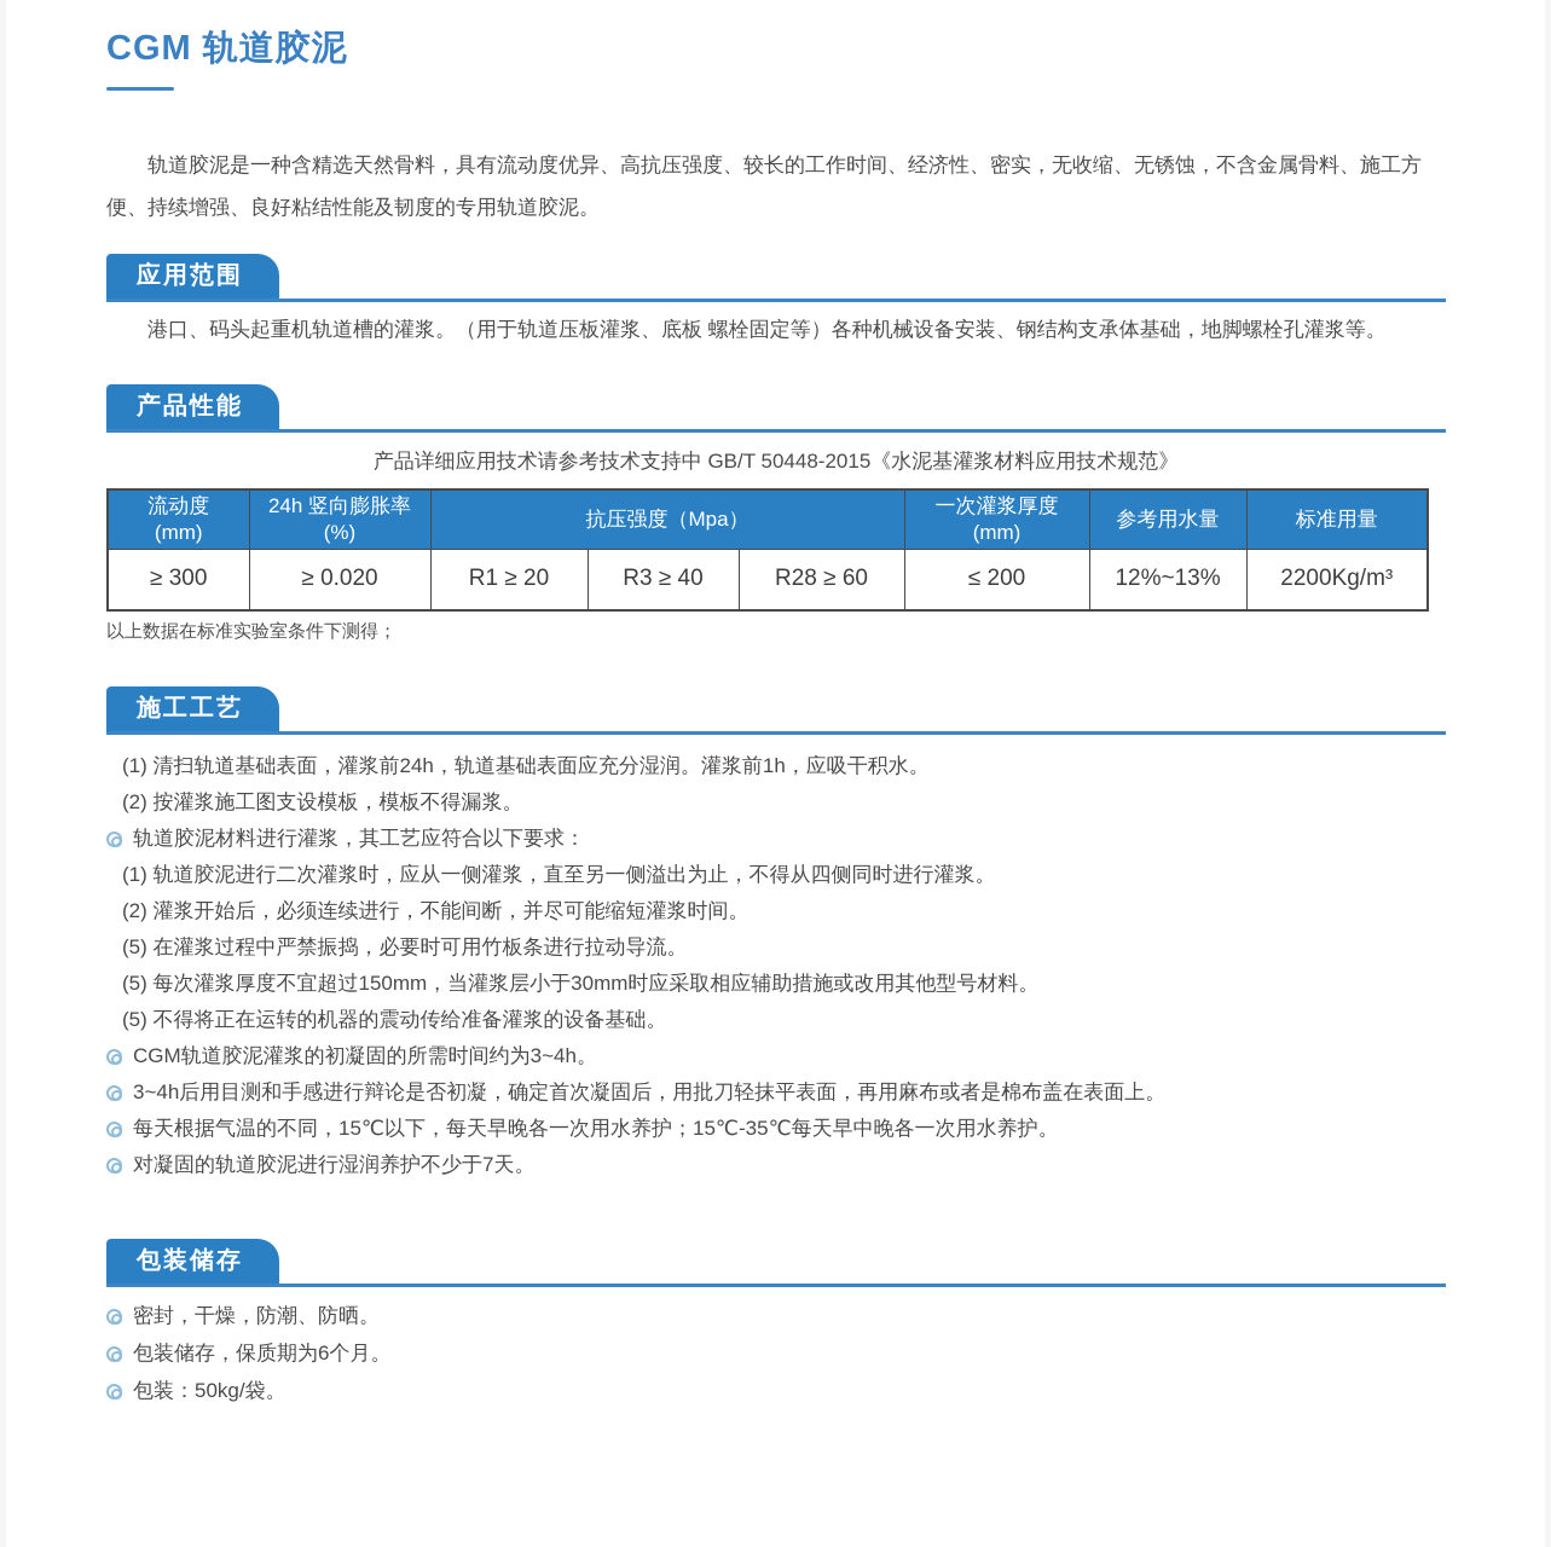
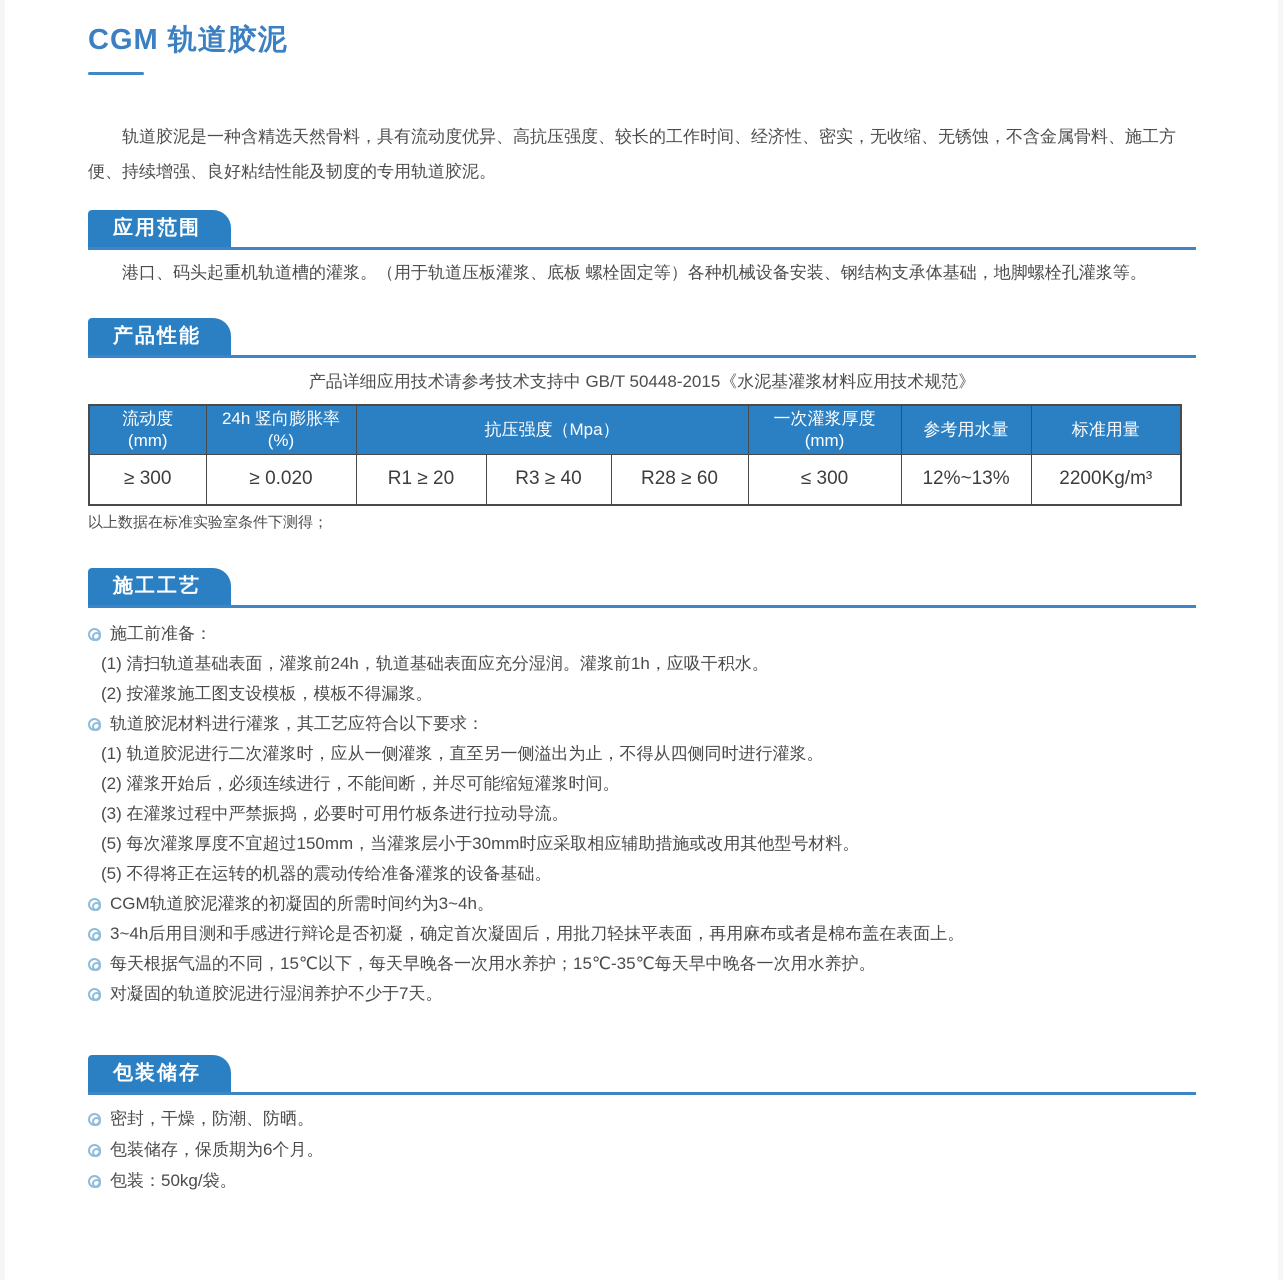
  CGM 轨道胶泥
  轨道胶泥是一种含精选天然骨料，具有流动度优异、高抗压强度、较长的工作时间、经济性、密实，无收缩、无锈蚀，不含金属骨料、施工方便、持续增强、良好粘结性能及韧度的专用轨道胶泥。
  应用范围
  港口、码头起重机轨道槽的灌浆。（用于轨道压板灌浆、底板 螺栓固定等）各种机械设备安装、钢结构支承体基础，地脚螺栓孔灌浆等。
  产品性能
  产品详细应用技术请参考技术支持中 GB/T 50448-2015《水泥基灌浆材料应用技术规范》
  流动度 (mm)	24h 竖向膨胀率 (%)	抗压强度（Mpa）	一次灌浆厚度 (mm)	参考用水量	标准用量
- ≥ 300	≥ 0.020	R1 ≥ 20	R3 ≥ 40	R28 ≥ 60	≤ 200	12%~13%	2200Kg/m³
+ ≥ 300	≥ 0.020	R1 ≥ 20	R3 ≥ 40	R28 ≥ 60	≤ 300	12%~13%	2200Kg/m³
  以上数据在标准实验室条件下测得；
  施工工艺
+ 施工前准备：
  (1) 清扫轨道基础表面，灌浆前24h，轨道基础表面应充分湿润。灌浆前1h，应吸干积水。
  (2) 按灌浆施工图支设模板，模板不得漏浆。
  轨道胶泥材料进行灌浆，其工艺应符合以下要求：
  (1) 轨道胶泥进行二次灌浆时，应从一侧灌浆，直至另一侧溢出为止，不得从四侧同时进行灌浆。
  (2) 灌浆开始后，必须连续进行，不能间断，并尽可能缩短灌浆时间。
- (5) 在灌浆过程中严禁振捣，必要时可用竹板条进行拉动导流。
+ (3) 在灌浆过程中严禁振捣，必要时可用竹板条进行拉动导流。
  (5) 每次灌浆厚度不宜超过150mm，当灌浆层小于30mm时应采取相应辅助措施或改用其他型号材料。
  (5) 不得将正在运转的机器的震动传给准备灌浆的设备基础。
  CGM轨道胶泥灌浆的初凝固的所需时间约为3~4h。
  3~4h后用目测和手感进行辩论是否初凝，确定首次凝固后，用批刀轻抹平表面，再用麻布或者是棉布盖在表面上。
  每天根据气温的不同，15℃以下，每天早晚各一次用水养护；15℃-35℃每天早中晚各一次用水养护。
  对凝固的轨道胶泥进行湿润养护不少于7天。
  包装储存
  密封，干燥，防潮、防晒。
  包装储存，保质期为6个月。
  包装：50kg/袋。
